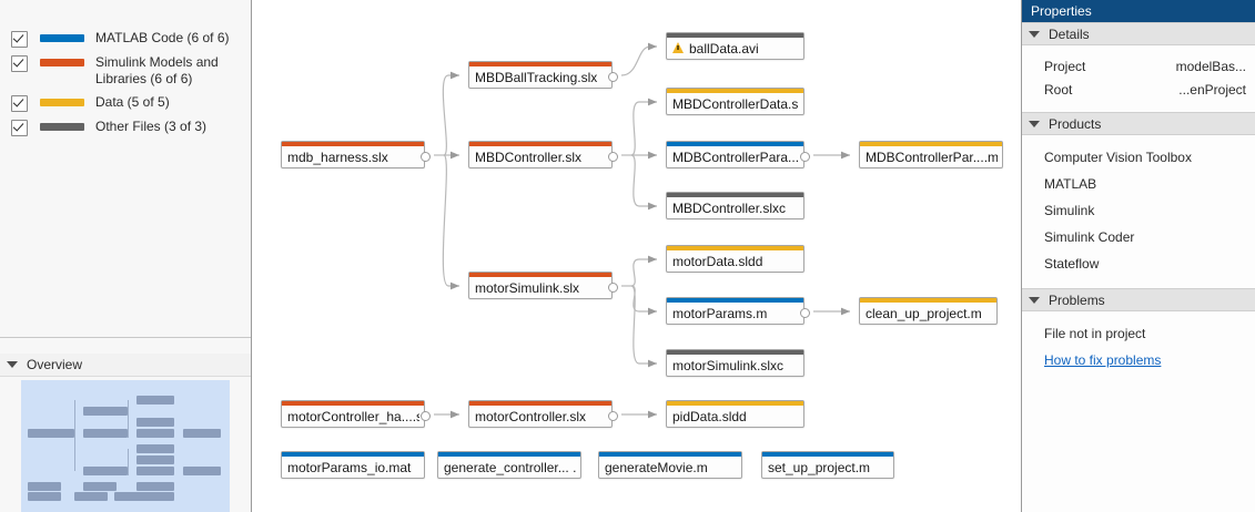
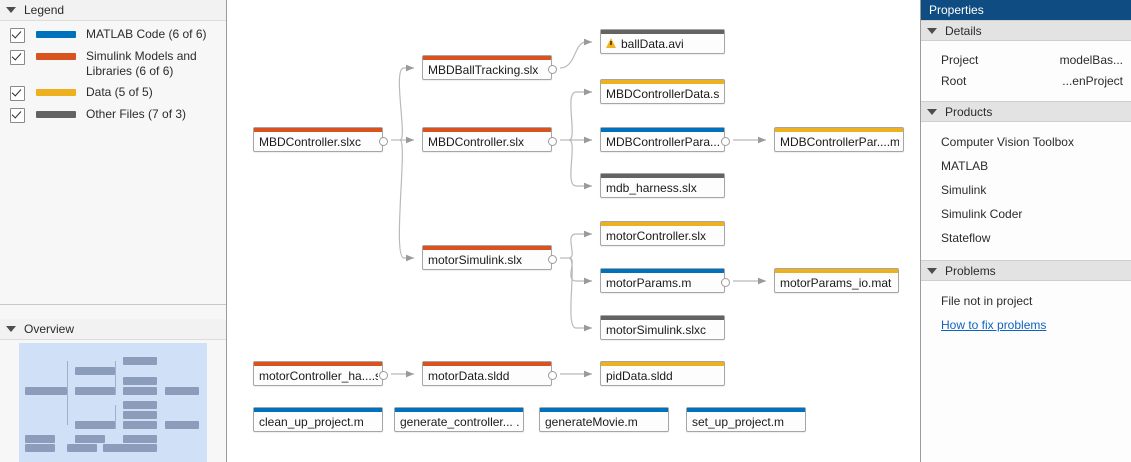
+ Legend
  MATLAB Code (6 of 6)
  Simulink Models and Libraries (6 of 6)
  Data (5 of 5)
- Other Files (3 of 3)
+ Other Files (7 of 3)
  Overview
- mdb_harness.slx
+ MBDController.slxc
  MBDBallTracking.slx
  MBDController.slx
  motorSimulink.slx
  ballData.avi
  MBDControllerData.s
  MDBControllerPara...
- MBDController.slxc
+ mdb_harness.slx
  MDBControllerPar....m
- motorData.sldd
+ motorController.slx
  motorParams.m
- clean_up_project.m
+ motorParams_io.mat
  motorSimulink.slxc
  motorController_ha....
- motorController.slx
+ motorData.sldd
  pidData.sldd
- motorParams_io.mat
+ clean_up_project.m
  generate_controller... .
  generateMovie.m
  set_up_project.m
  Properties
  Details
  Project
  modelBas...
  Root
  ...enProject
  Products
  Computer Vision Toolbox
  MATLAB
  Simulink
  Simulink Coder
  Stateflow
  Problems
  File not in project
  How to fix problems
